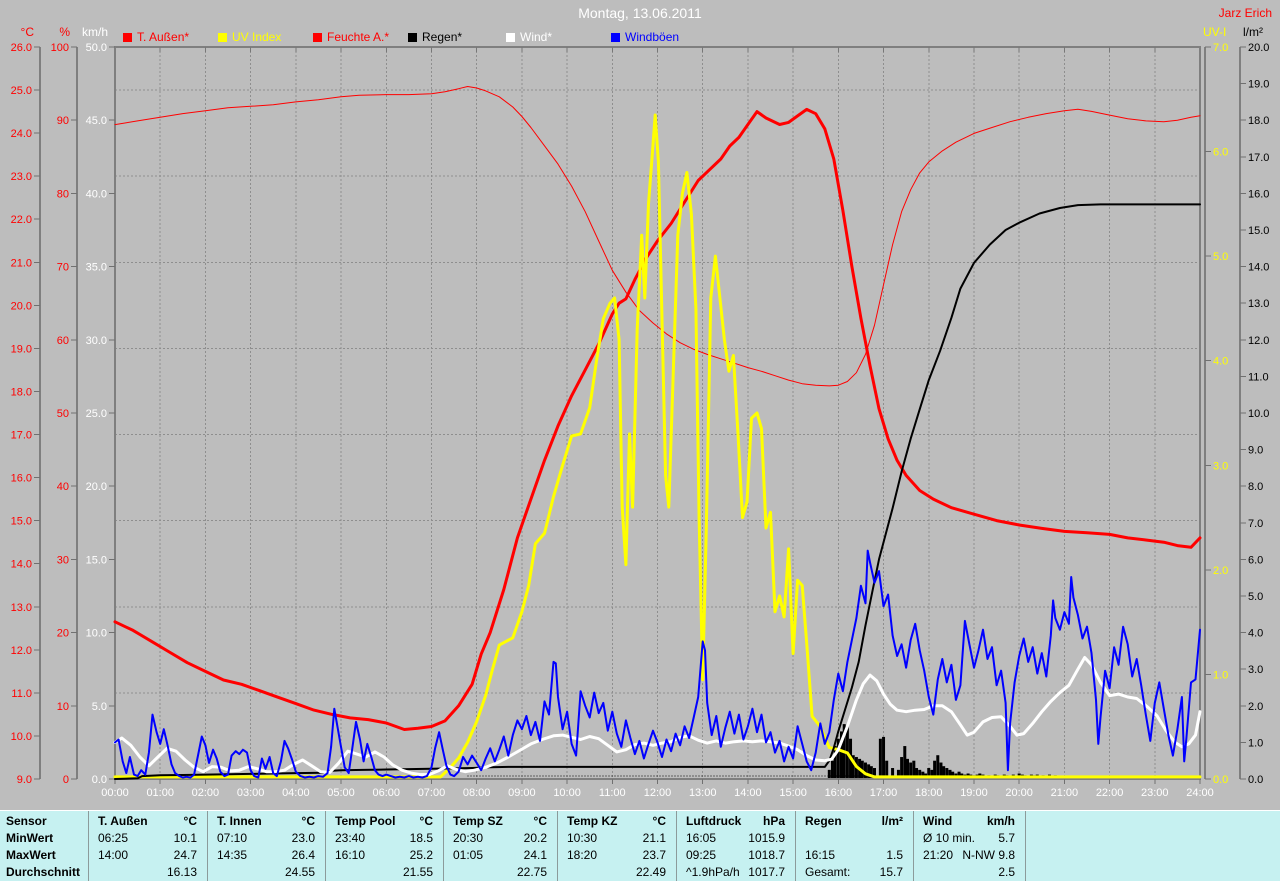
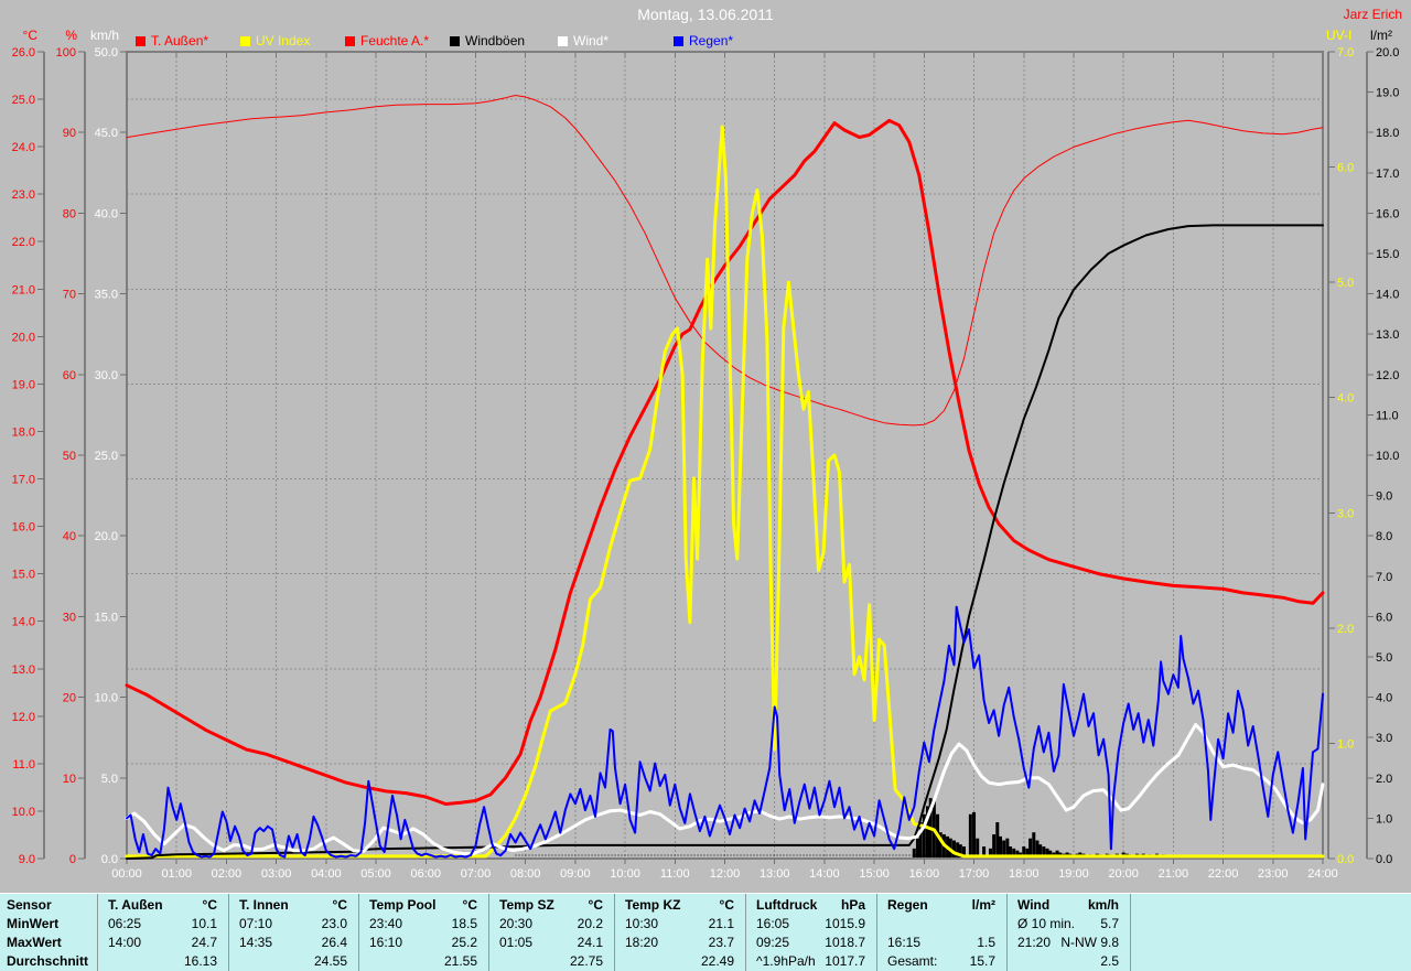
  Montag, 13.06.2011
  Jarz Erich
  26.0
  25.0
  24.0
  23.0
  22.0
  21.0
  20.0
  19.0
  18.0
  17.0
  16.0
  15.0
  14.0
  13.0
  12.0
  11.0
  10.0
  9.0
  100
  90
  80
  70
  60
  50
  40
  30
  20
  10
  0
  50.0
  45.0
  40.0
  35.0
  30.0
  25.0
  20.0
  15.0
  10.0
  5.0
  0.0
  7.0
  6.0
  5.0
  4.0
  3.0
  2.0
  1.0
  0.0
  20.0
  19.0
  18.0
  17.0
  16.0
  15.0
  14.0
  13.0
  12.0
  11.0
  10.0
  9.0
  8.0
  7.0
  6.0
  5.0
  4.0
  3.0
  2.0
  1.0
  0.0
  00:00
  01:00
  02:00
  03:00
  04:00
  05:00
  06:00
  07:00
  08:00
  09:00
  10:00
  11:00
  12:00
  13:00
  14:00
  15:00
  16:00
  17:00
  18:00
  19:00
  20:00
  21:00
  22:00
  23:00
  24:00
  °C
  %
  km/h
  UV-I
  l/m²
  T. Außen*
  UV Index
  Feuchte A.*
- Regen*
+ Windböen
  Wind*
- Windböen
+ Regen*
  Sensor
  MinWert
  MaxWert
  Durchschnitt
  T. Außen
  °C
  06:25
  10.1
  14:00
  24.7
  16.13
  T. Innen
  °C
  07:10
  23.0
  14:35
  26.4
  24.55
  Temp Pool
  °C
  23:40
  18.5
  16:10
  25.2
  21.55
  Temp SZ
  °C
  20:30
  20.2
  01:05
  24.1
  22.75
  Temp KZ
  °C
  10:30
  21.1
  18:20
  23.7
  22.49
  Luftdruck
  hPa
  16:05
  1015.9
  09:25
  1018.7
  ^1.9hPa/h
  1017.7
  Regen
  l/m²
  16:15
  1.5
  Gesamt:
  15.7
  Wind
  km/h
  Ø 10 min.
  5.7
  21:20
  N-NW 9.8
  2.5
